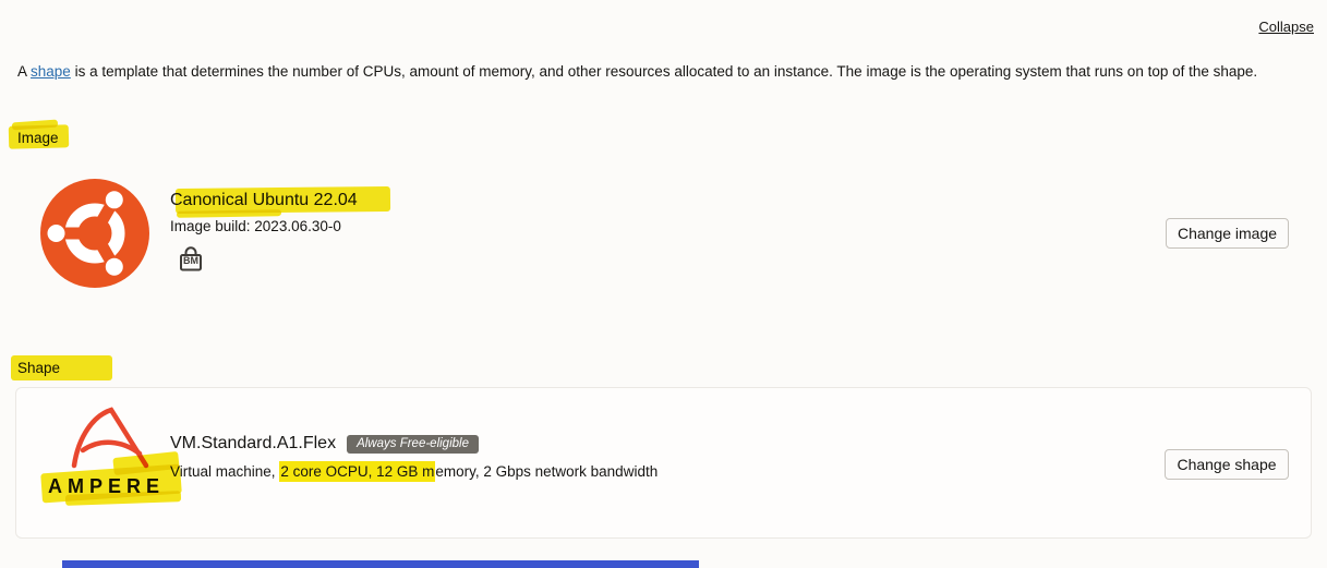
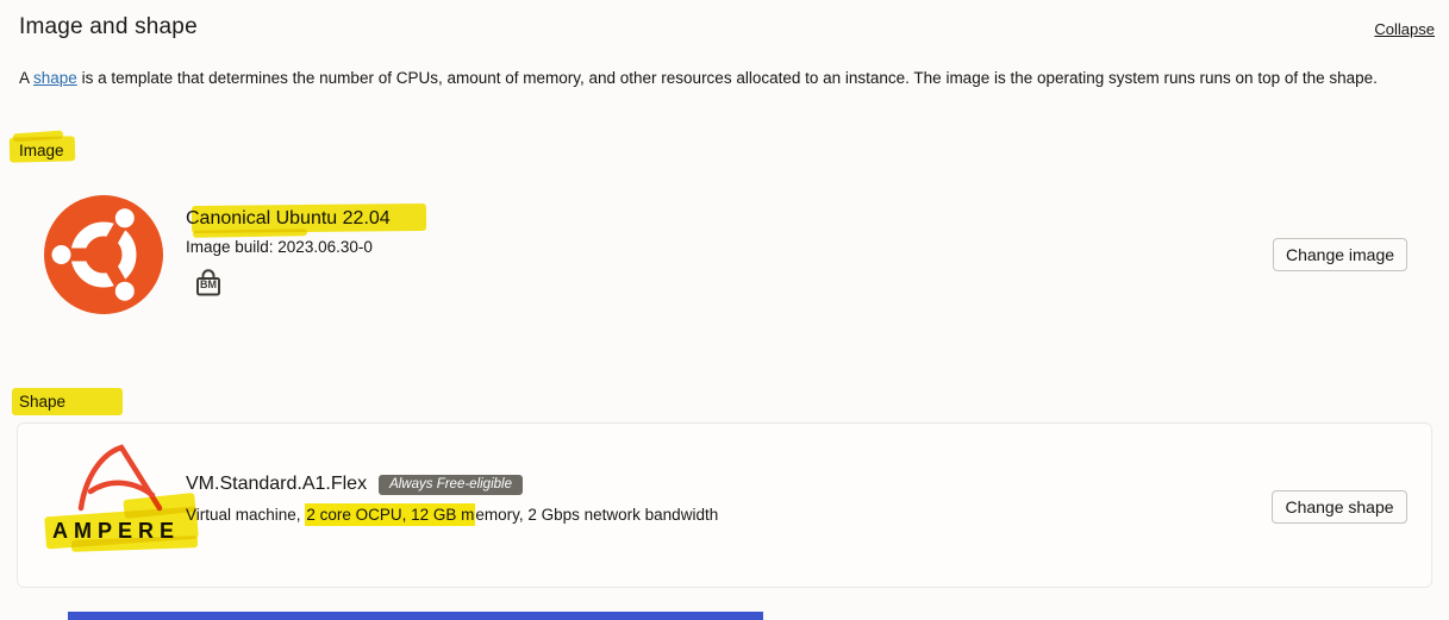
+ Image and shape
  Collapse
- A shape is a template that determines the number of CPUs, amount of memory, and other resources allocated to an instance. The image is the operating system that runs on top of the shape.
+ A shape is a template that determines the number of CPUs, amount of memory, and other resources allocated to an instance. The image is the operating system runs runs on top of the shape.
  Image build: 2023.06.30-0
  BM
  Change image
  VM.Standard.A1.Flex
  Always Free-eligible
  irtual machine, 2 core OCPU, 12 GB memory, 2 Gbps network bandwidth
  Change shape
